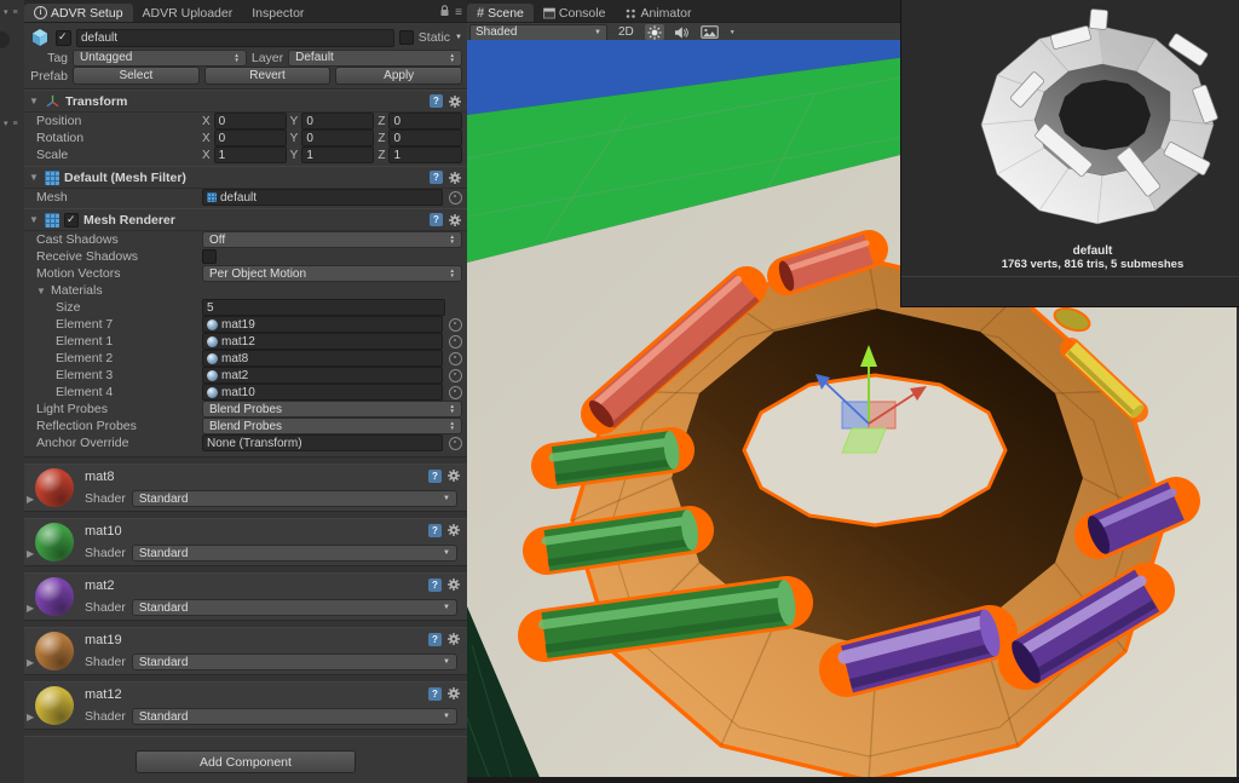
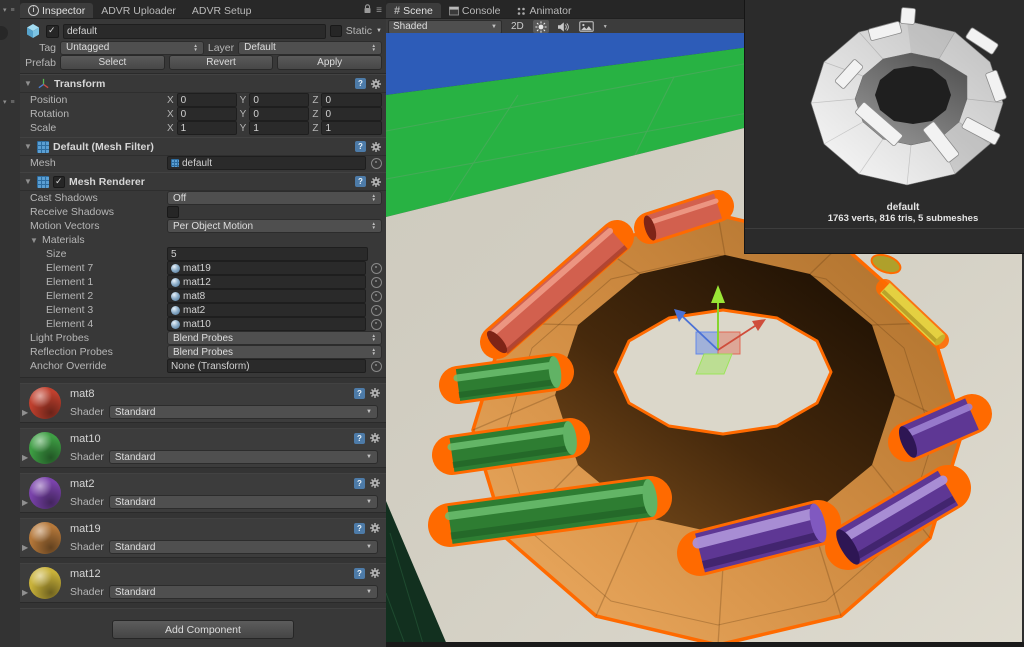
- ADVR Setup
+ Inspector
  ADVR Uploader
- Inspector
+ ADVR Setup
  default
  Static
  Tag
  Untagged
  Layer
  Default
  Prefab
  Select
  Revert
  Apply
  Transform
  Position
  X
  0
  Y
  0
  Z
  0
  Rotation
  X
  0
  Y
  0
  Z
  0
  Scale
  X
  1
  Y
  1
  Z
  1
  Default (Mesh Filter)
  Mesh
  default
  Mesh Renderer
  Cast Shadows
  Off
  Receive Shadows
  Motion Vectors
  Per Object Motion
  Materials
  Size
  5
  Element 7
  mat19
  Element 1
  mat12
  Element 2
  mat8
  Element 3
  mat2
  Element 4
  mat10
  Light Probes
  Blend Probes
  Reflection Probes
  Blend Probes
  Anchor Override
  None (Transform)
  mat8
  Shader
  Standard
  mat10
  Shader
  Standard
  mat2
  Shader
  Standard
  mat19
  Shader
  Standard
  mat12
  Shader
  Standard
  Add Component
  Scene
  Console
  Animator
  Shaded
  2D
  default
  1763 verts, 816 tris, 5 submeshes
